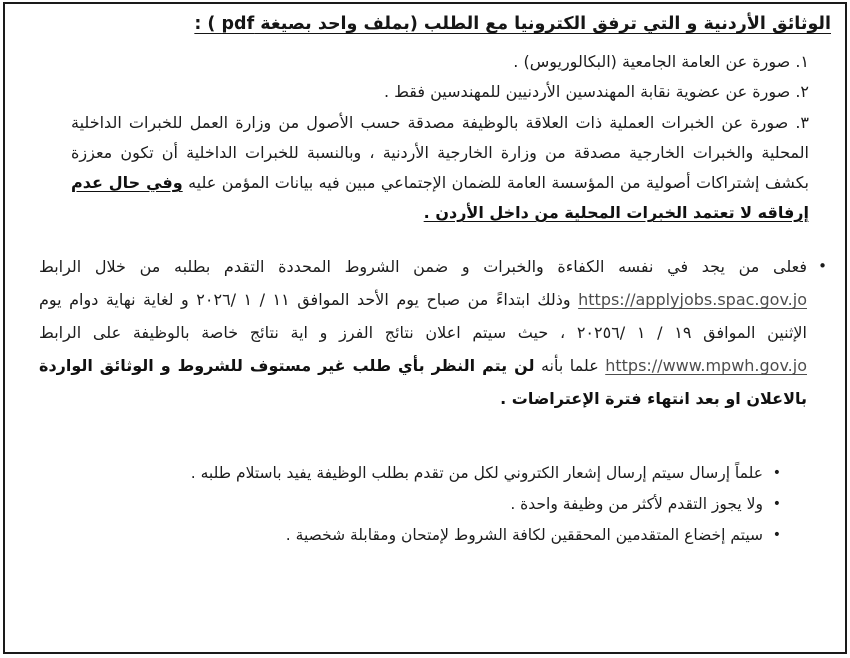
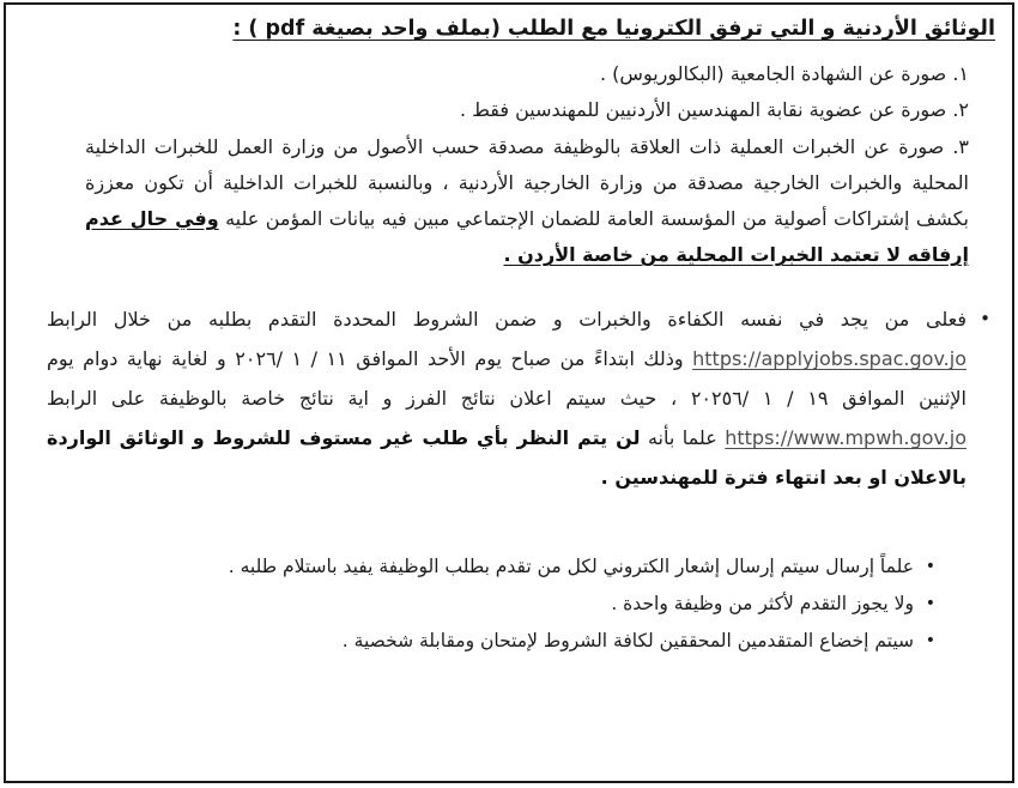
  الوثائق الأردنية و التي ترفق الكترونيا مع الطلب (بملف واحد بصيغة pdf ) :
- ١. صورة عن العامة الجامعية (البكالوريوس) .
+ ١. صورة عن الشهادة الجامعية (البكالوريوس) .
  ٢. صورة عن عضوية نقابة المهندسين الأردنيين للمهندسين فقط .
- ٣. صورة عن الخبرات العملية ذات العلاقة بالوظيفة مصدقة حسب الأصول من وزارة العمل للخبرات الداخلية المحلية والخبرات الخارجية مصدقة من وزارة الخارجية الأردنية ، وبالنسبة للخبرات الداخلية أن تكون معززة بكشف إشتراكات أصولية من المؤسسة العامة للضمان الإجتماعي مبين فيه بيانات المؤمن عليه وفي حال عدم إرفاقه لا تعتمد الخبرات المحلية من داخل الأردن .
+ ٣. صورة عن الخبرات العملية ذات العلاقة بالوظيفة مصدقة حسب الأصول من وزارة العمل للخبرات الداخلية المحلية والخبرات الخارجية مصدقة من وزارة الخارجية الأردنية ، وبالنسبة للخبرات الداخلية أن تكون معززة بكشف إشتراكات أصولية من المؤسسة العامة للضمان الإجتماعي مبين فيه بيانات المؤمن عليه وفي حال عدم إرفاقه لا تعتمد الخبرات المحلية من خاصة الأردن .
  •
- فعلى من يجد في نفسه الكفاءة والخبرات و ضمن الشروط المحددة التقدم بطلبه من خلال الرابط https://applyjobs.spac.gov.jo وذلك ابتداءً من صباح يوم الأحد الموافق ١١ / ١ /٢٠٢٦ و لغاية نهاية دوام يوم الإثنين الموافق ١٩ / ١ /٢٠٢٥٦ ، حيث سيتم اعلان نتائج الفرز و اية نتائج خاصة بالوظيفة على الرابط https://www.mpwh.gov.jo علما بأنه لن يتم النظر بأي طلب غير مستوف للشروط و الوثائق الواردة بالاعلان او بعد انتهاء فترة الإعتراضات .
+ فعلى من يجد في نفسه الكفاءة والخبرات و ضمن الشروط المحددة التقدم بطلبه من خلال الرابط https://applyjobs.spac.gov.jo وذلك ابتداءً من صباح يوم الأحد الموافق ١١ / ١ /٢٠٢٦ و لغاية نهاية دوام يوم الإثنين الموافق ١٩ / ١ /٢٠٢٥٦ ، حيث سيتم اعلان نتائج الفرز و اية نتائج خاصة بالوظيفة على الرابط https://www.mpwh.gov.jo علما بأنه لن يتم النظر بأي طلب غير مستوف للشروط و الوثائق الواردة بالاعلان او بعد انتهاء فترة للمهندسين .
  •
  علماً إرسال سيتم إرسال إشعار الكتروني لكل من تقدم بطلب الوظيفة يفيد باستلام طلبه .
  •
  ولا يجوز التقدم لأكثر من وظيفة واحدة .
  •
  سيتم إخضاع المتقدمين المحققين لكافة الشروط لإمتحان ومقابلة شخصية .
